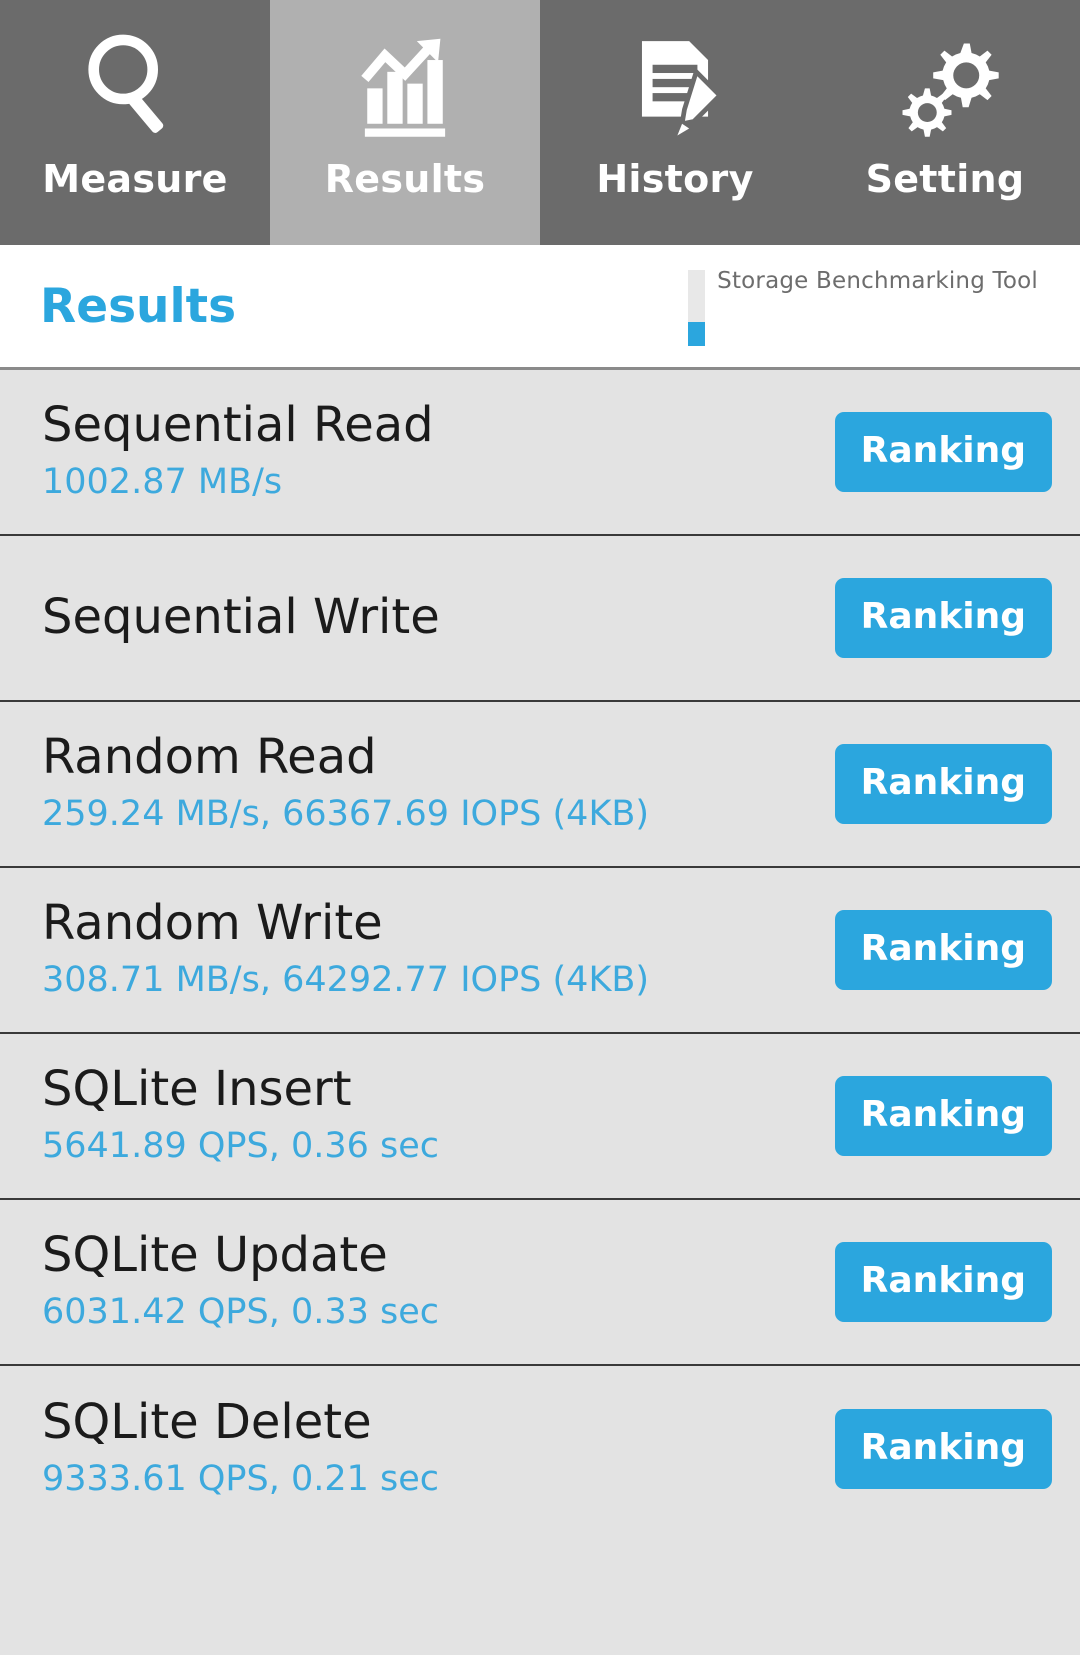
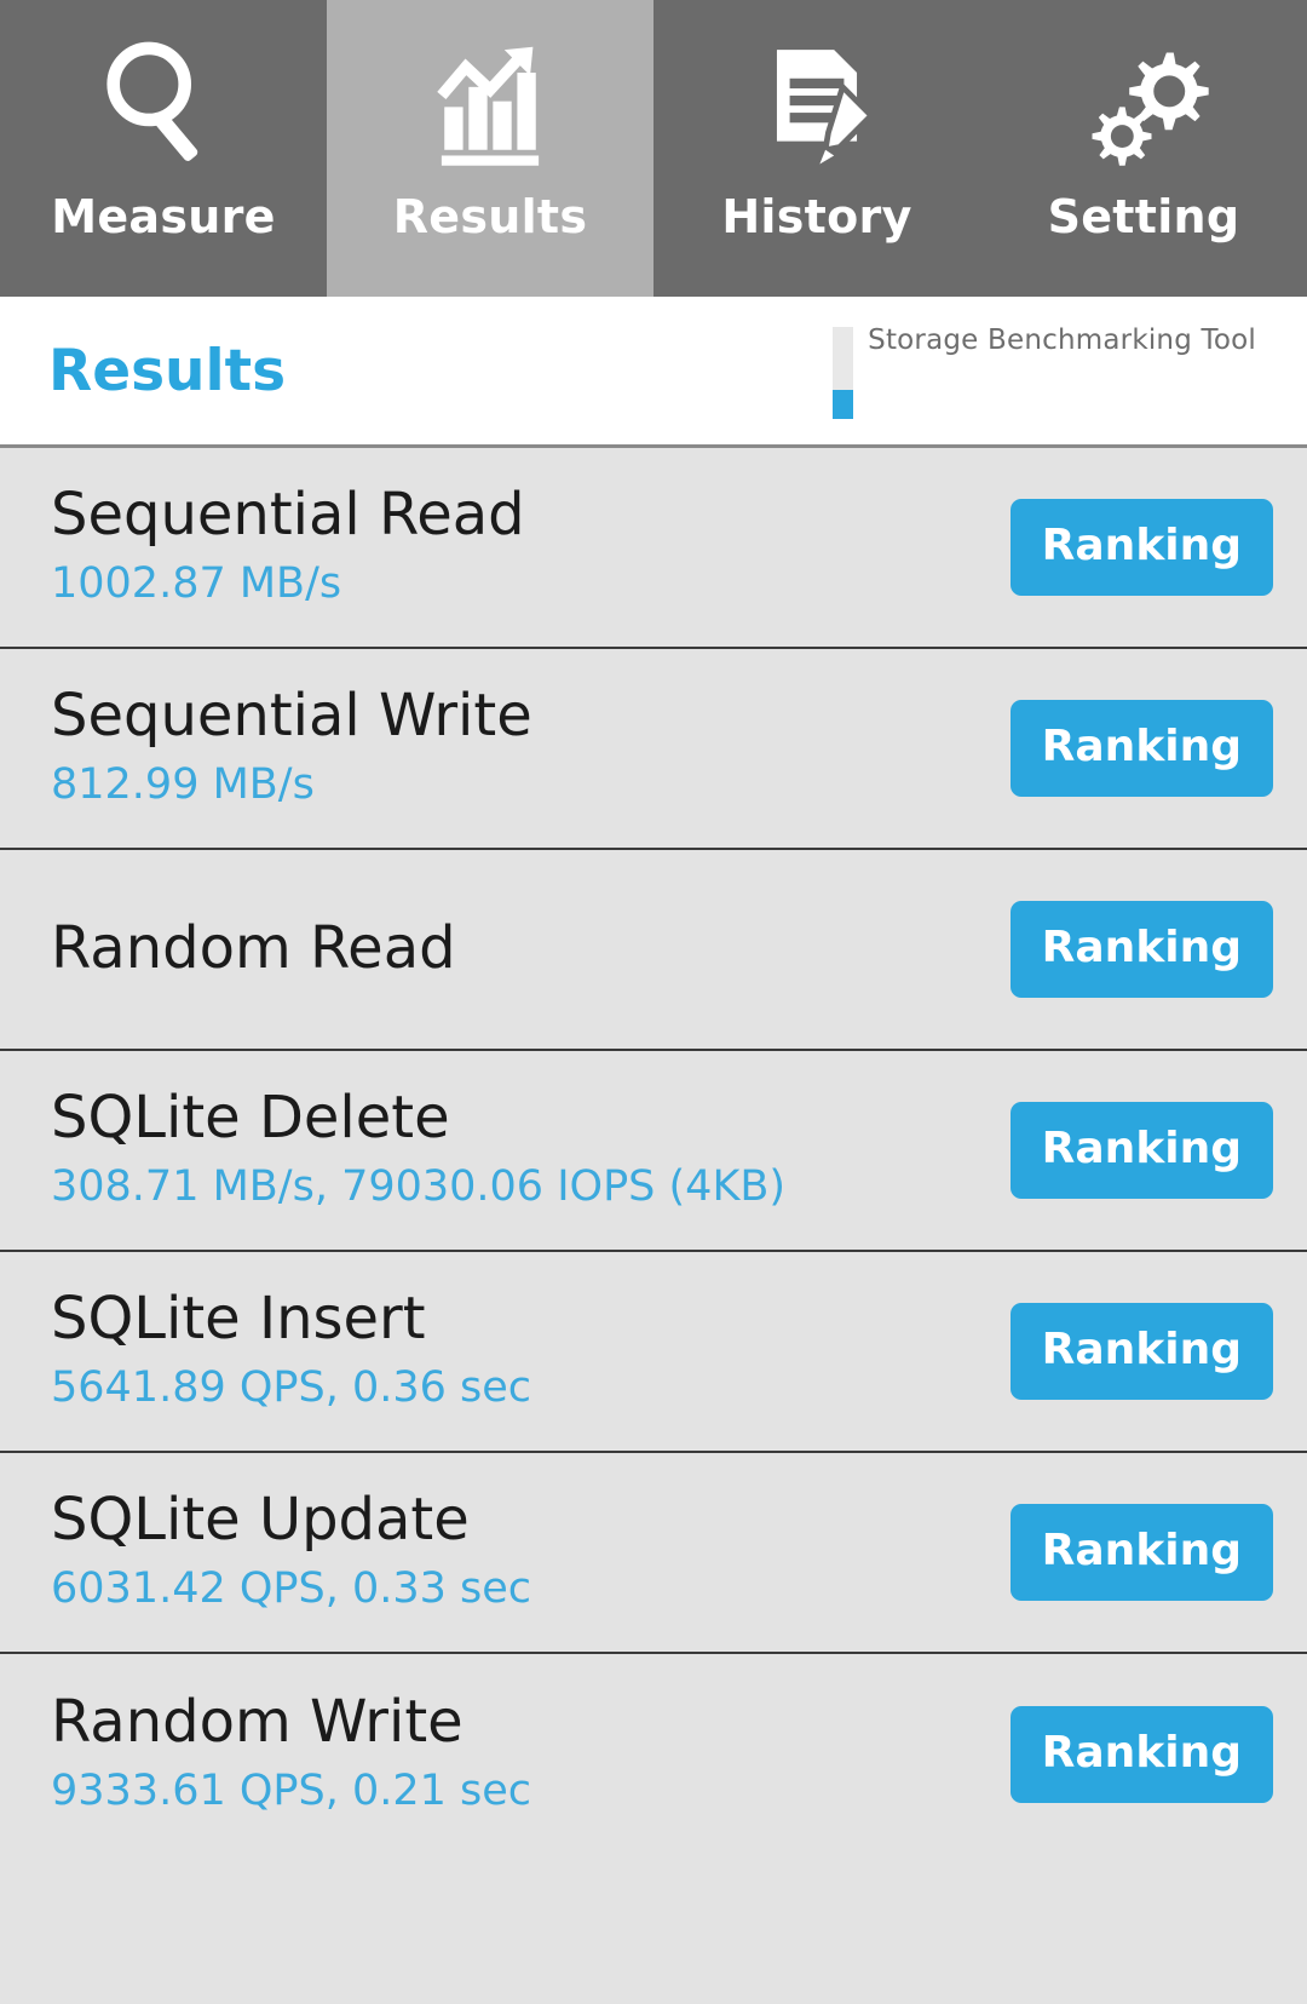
  Measure
  Results
  History
  Setting
  Results
  Storage Benchmarking Tool
  Sequential Read
  1002.87 MB/s
  Ranking
  Sequential Write
+ 812.99 MB/s
  Ranking
  Random Read
- 259.24 MB/s, 66367.69 IOPS (4KB)
  Ranking
- Random Write
+ SQLite Delete
- 308.71 MB/s, 64292.77 IOPS (4KB)
+ 308.71 MB/s, 79030.06 IOPS (4KB)
  Ranking
  SQLite Insert
  5641.89 QPS, 0.36 sec
  Ranking
  SQLite Update
  6031.42 QPS, 0.33 sec
  Ranking
- SQLite Delete
+ Random Write
  9333.61 QPS, 0.21 sec
  Ranking
